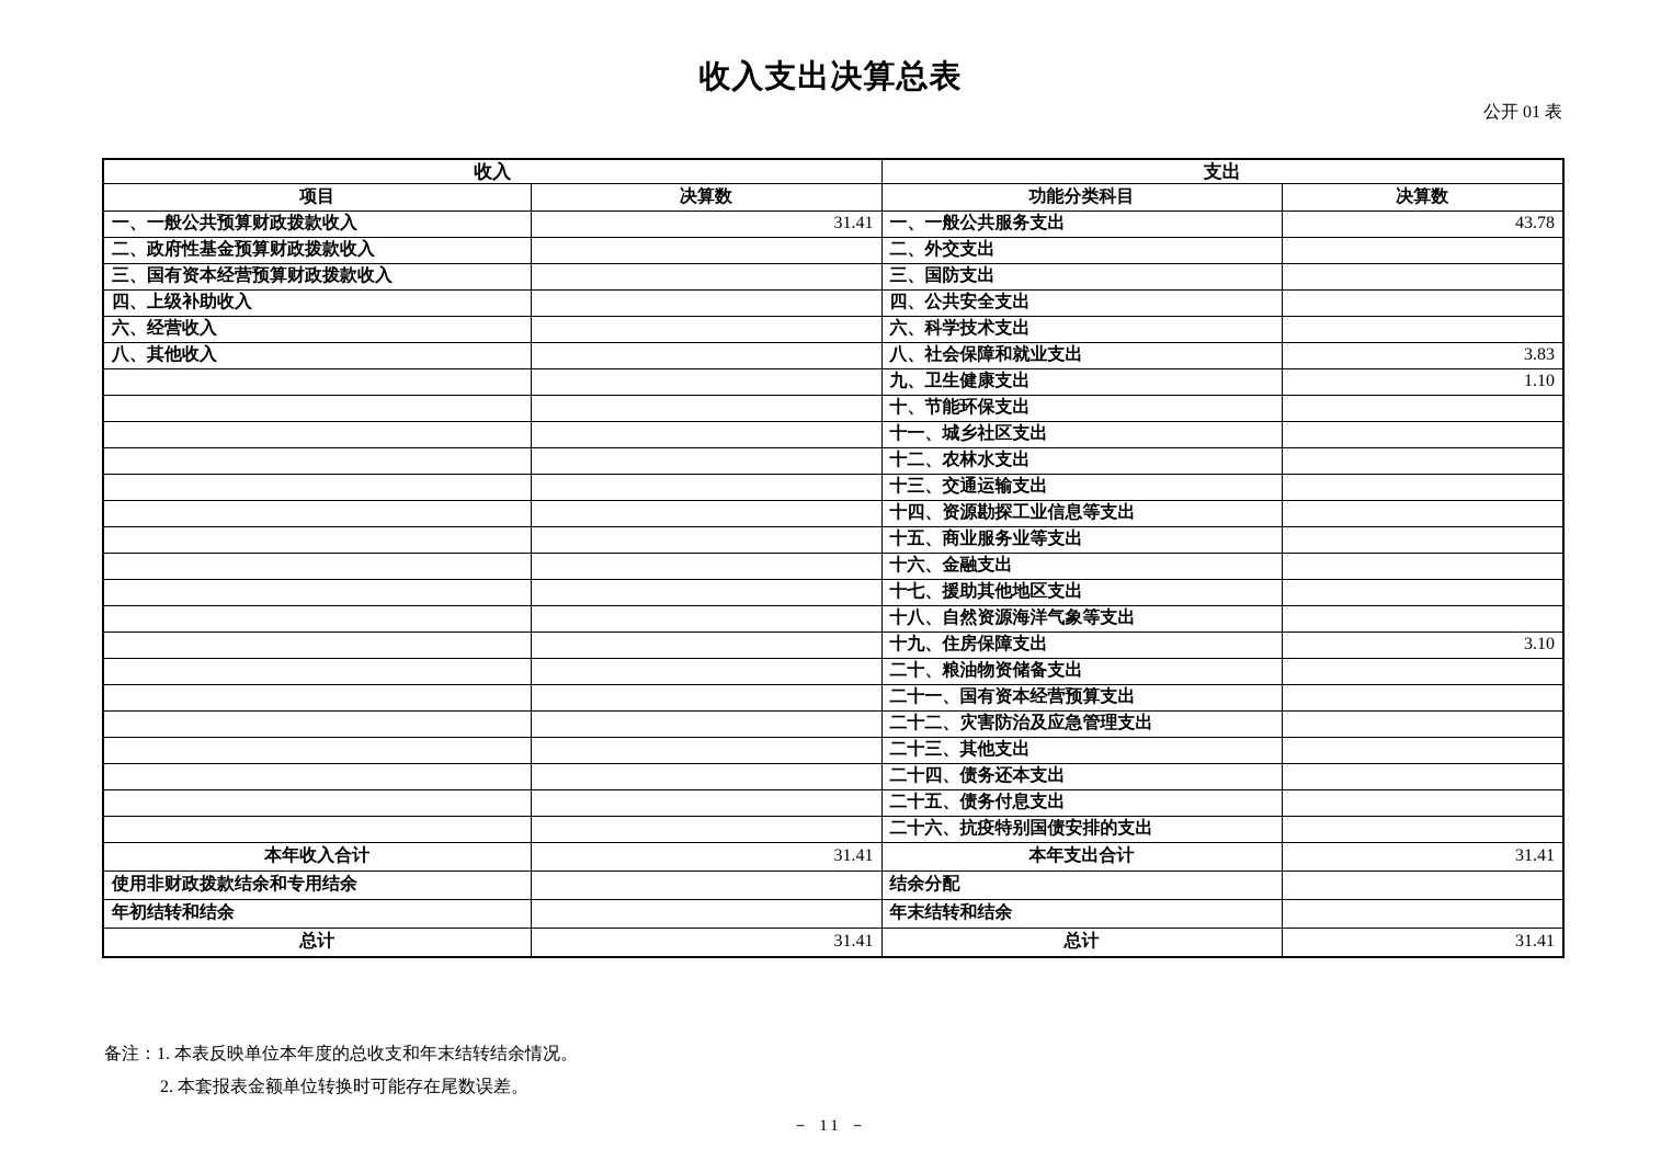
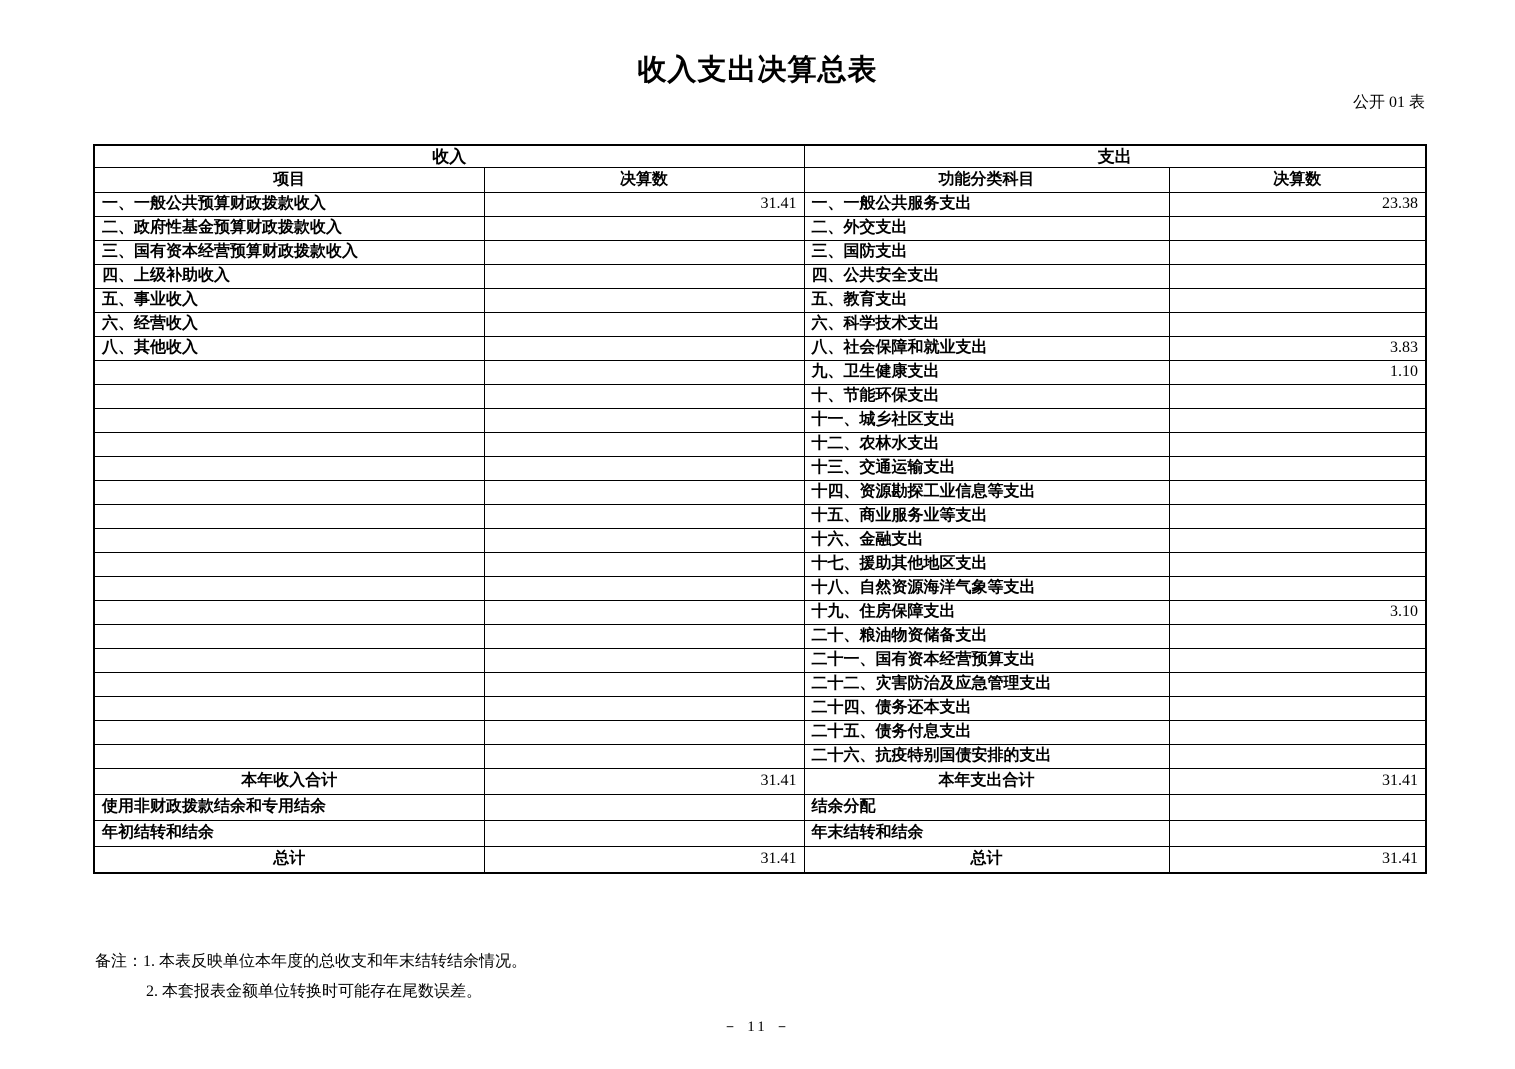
  收入支出决算总表
  公开 01 表
  收入	支出
  项目	决算数	功能分类科目	决算数
- 一、一般公共预算财政拨款收入	31.41	一、一般公共服务支出	43.78
+ 一、一般公共预算财政拨款收入	31.41	一、一般公共服务支出	23.38
  二、政府性基金预算财政拨款收入		二、外交支出
  三、国有资本经营预算财政拨款收入		三、国防支出
  四、上级补助收入		四、公共安全支出
+ 五、事业收入		五、教育支出
  六、经营收入		六、科学技术支出
  八、其他收入		八、社会保障和就业支出	3.83
  		九、卫生健康支出	1.10
  		十、节能环保支出
  		十一、城乡社区支出
  		十二、农林水支出
  		十三、交通运输支出
  		十四、资源勘探工业信息等支出
  		十五、商业服务业等支出
  		十六、金融支出
  		十七、援助其他地区支出
  		十八、自然资源海洋气象等支出
  		十九、住房保障支出	3.10
  		二十、粮油物资储备支出
  		二十一、国有资本经营预算支出
  		二十二、灾害防治及应急管理支出
- 		二十三、其他支出
  		二十四、债务还本支出
  		二十五、债务付息支出
  		二十六、抗疫特别国债安排的支出
  本年收入合计	31.41	本年支出合计	31.41
  使用非财政拨款结余和专用结余		结余分配
  年初结转和结余		年末结转和结余
  总计	31.41	总计	31.41
  备注：1. 本表反映单位本年度的总收支和年末结转结余情况。
  2. 本套报表金额单位转换时可能存在尾数误差。
  － 11 －
